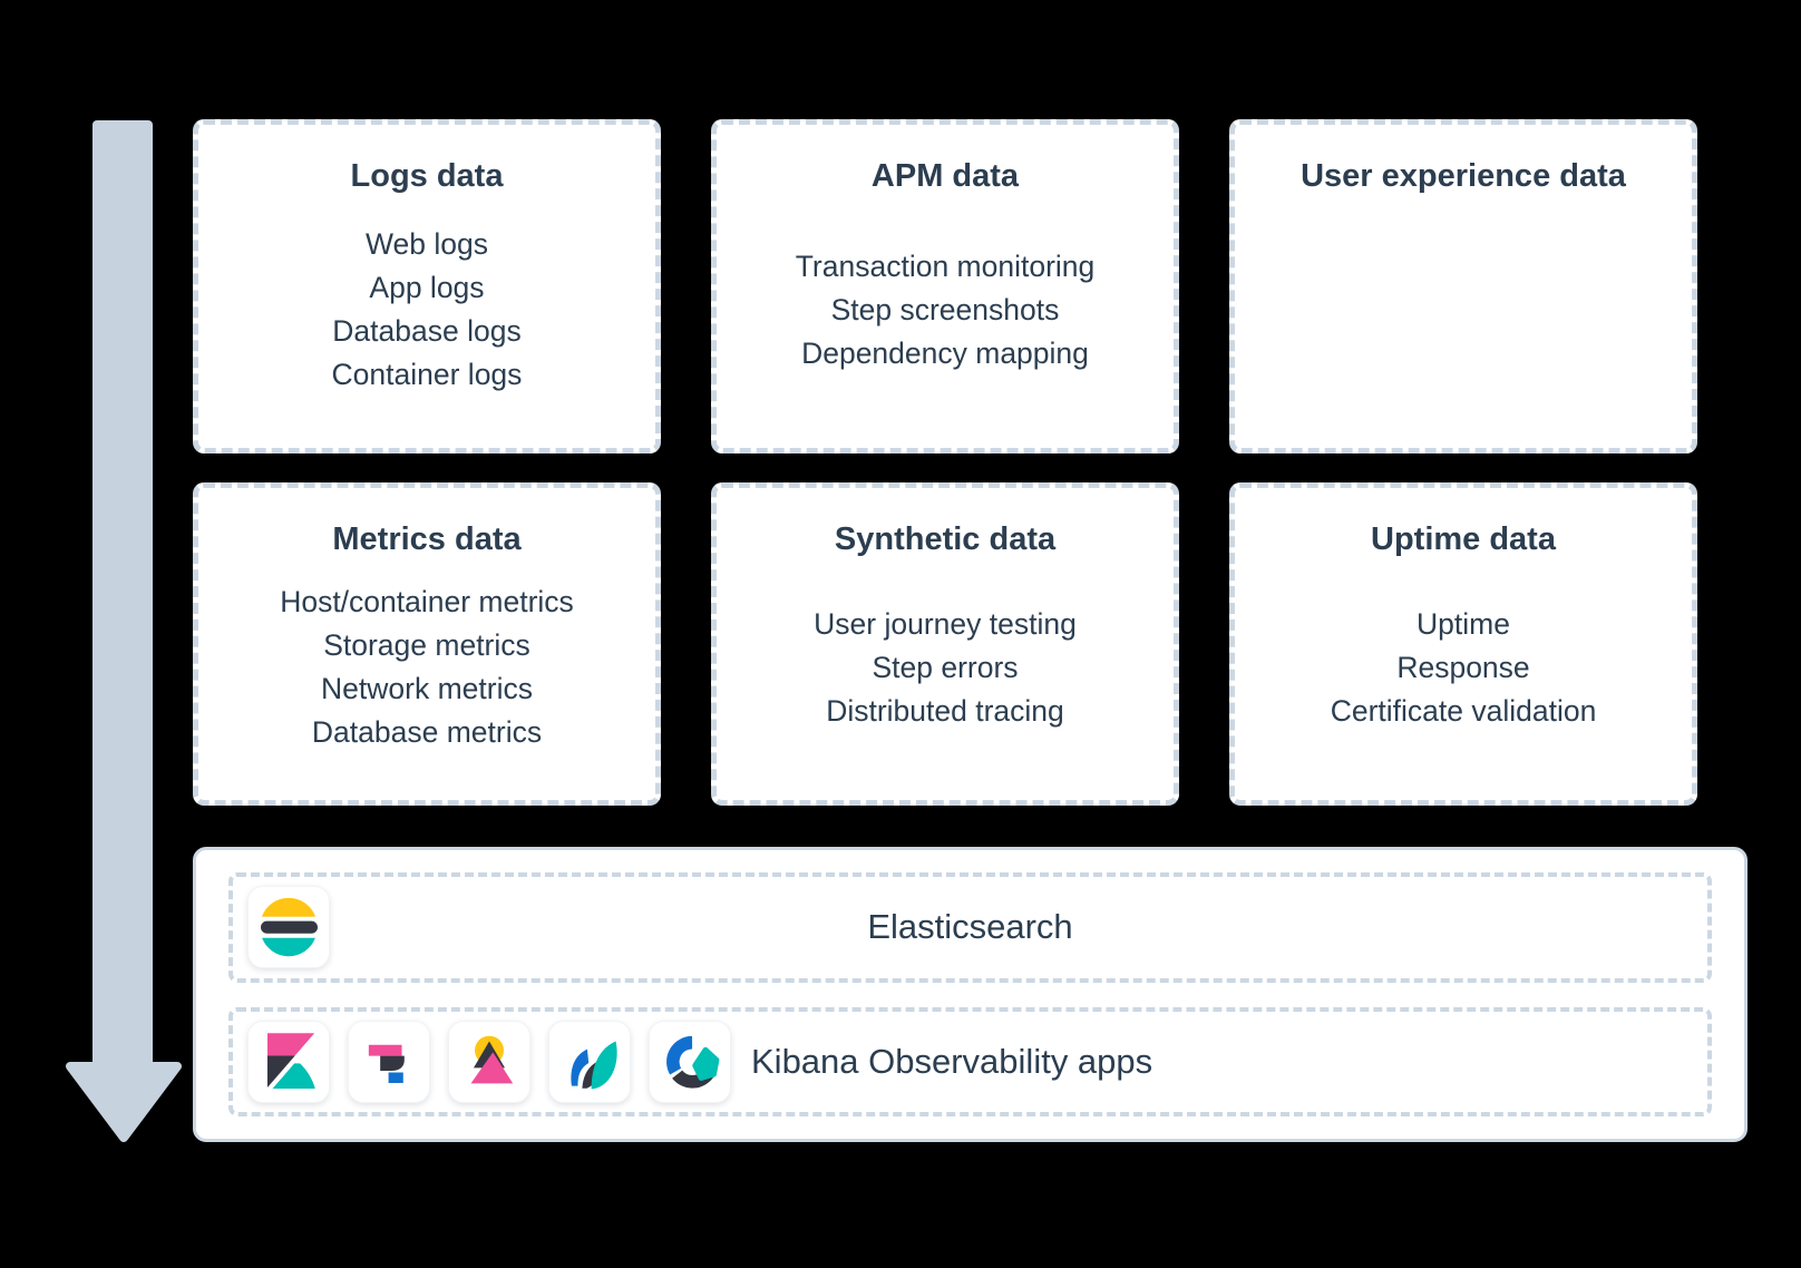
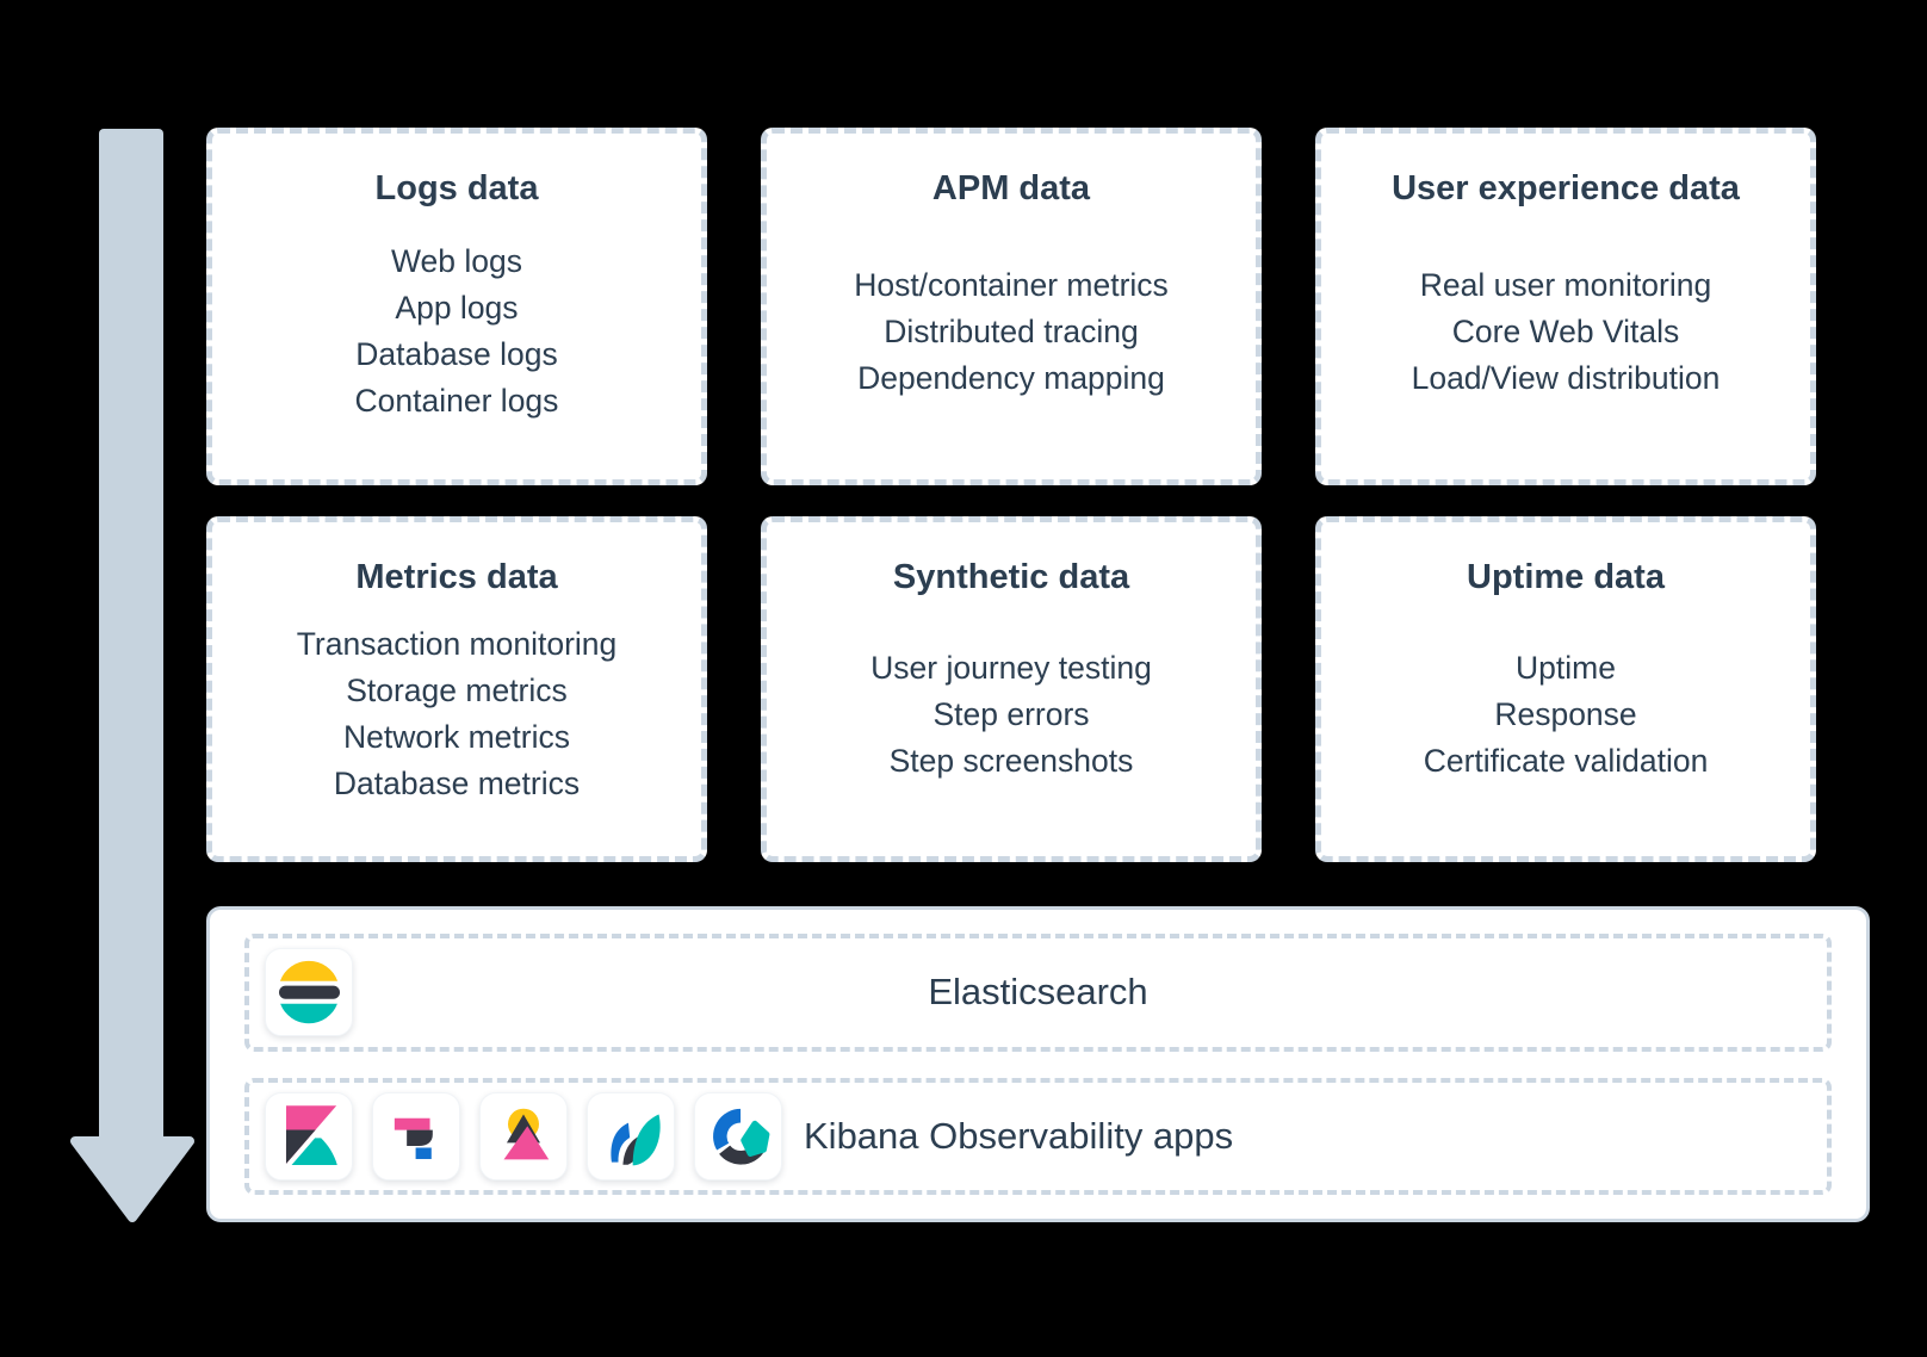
  Logs data
  Web logs
  App logs
  Database logs
  Container logs
  APM data
- Transaction monitoring
+ Host/container metrics
- Step screenshots
+ Distributed tracing
  Dependency mapping
  User experience data
+ Real user monitoring
+ Core Web Vitals
+ Load/View distribution
  Metrics data
- Host/container metrics
+ Transaction monitoring
  Storage metrics
  Network metrics
  Database metrics
  Synthetic data
  User journey testing
  Step errors
- Distributed tracing
+ Step screenshots
  Uptime data
  Uptime
  Response
  Certificate validation
  Elasticsearch
  Kibana Observability apps
